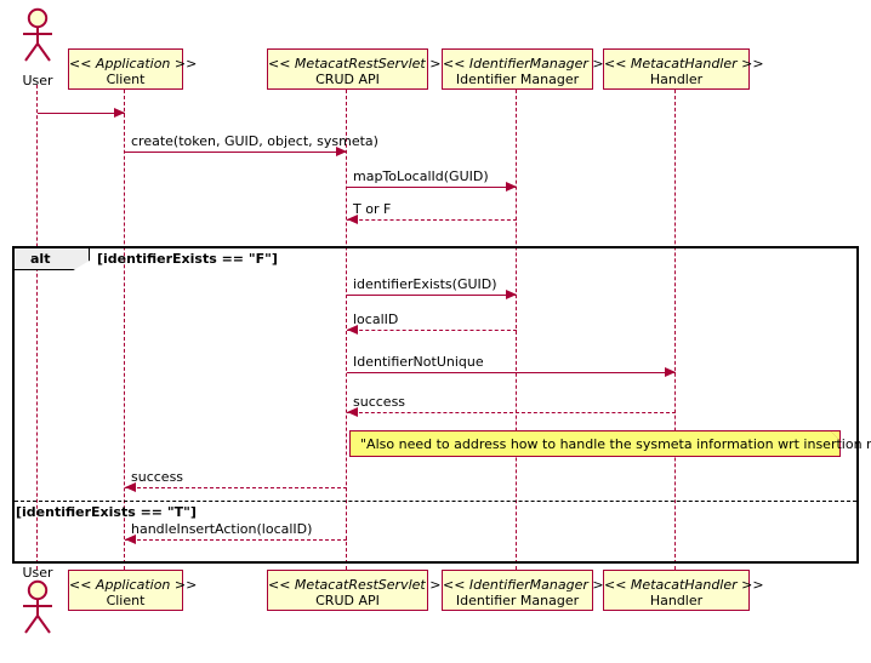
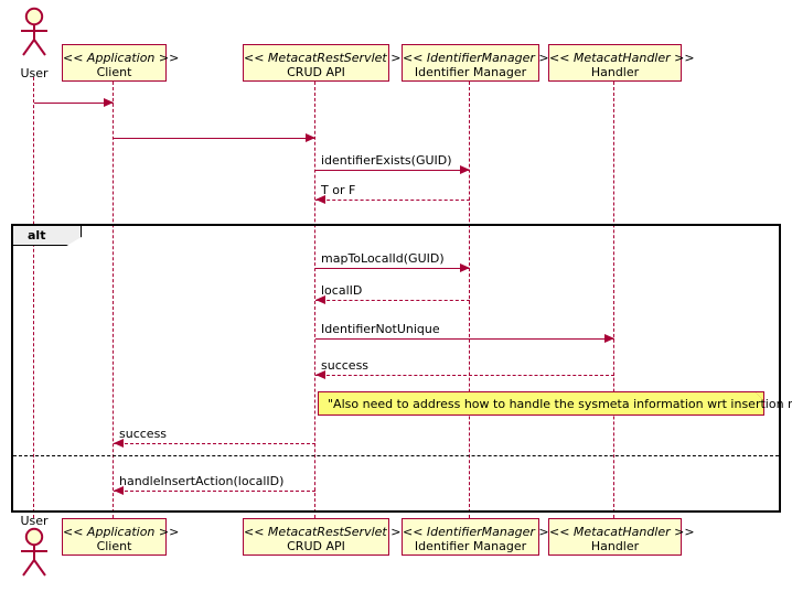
  User
  User
  << Application >>
  Client
  << Application >>
  Client
  << MetacatRestServlet >
  CRUD API
  << MetacatRestServlet >
  CRUD API
  << IdentifierManager >
  Identifier Manager
  << IdentifierManager >
  Identifier Manager
  << MetacatHandler >>
  Handler
  << MetacatHandler >>
  Handler
  alt
- [identifierExists == "F"]
- [identifierExists == "T"]
- create(token, GUID, object, sysmeta)
- mapToLocalId(GUID)
+ identifierExists(GUID)
  T or F
- identifierExists(GUID)
+ mapToLocalId(GUID)
  localID
  IdentifierNotUnique
  success
  success
  handleInsertAction(localID)
  "Also need to address how to handle the sysmeta information wrt insertion
